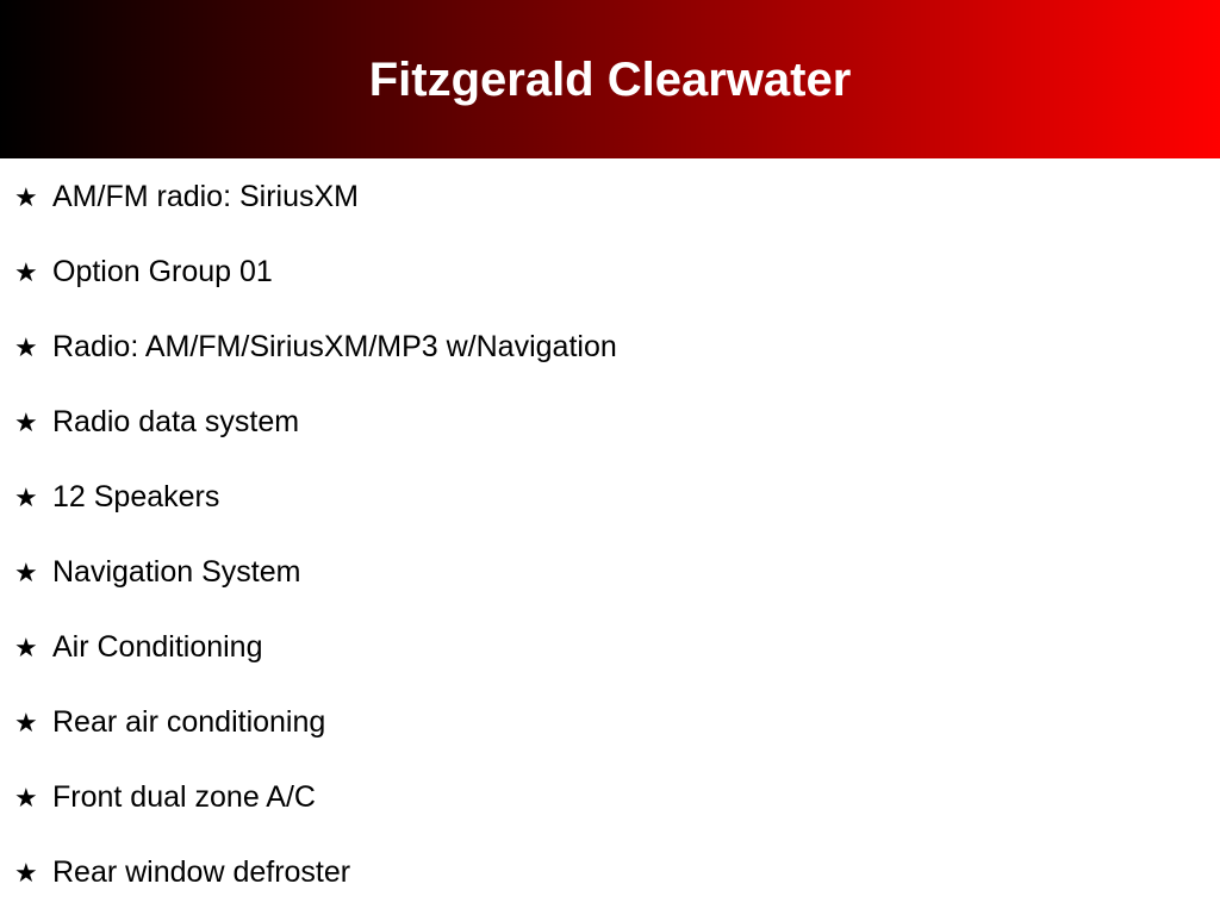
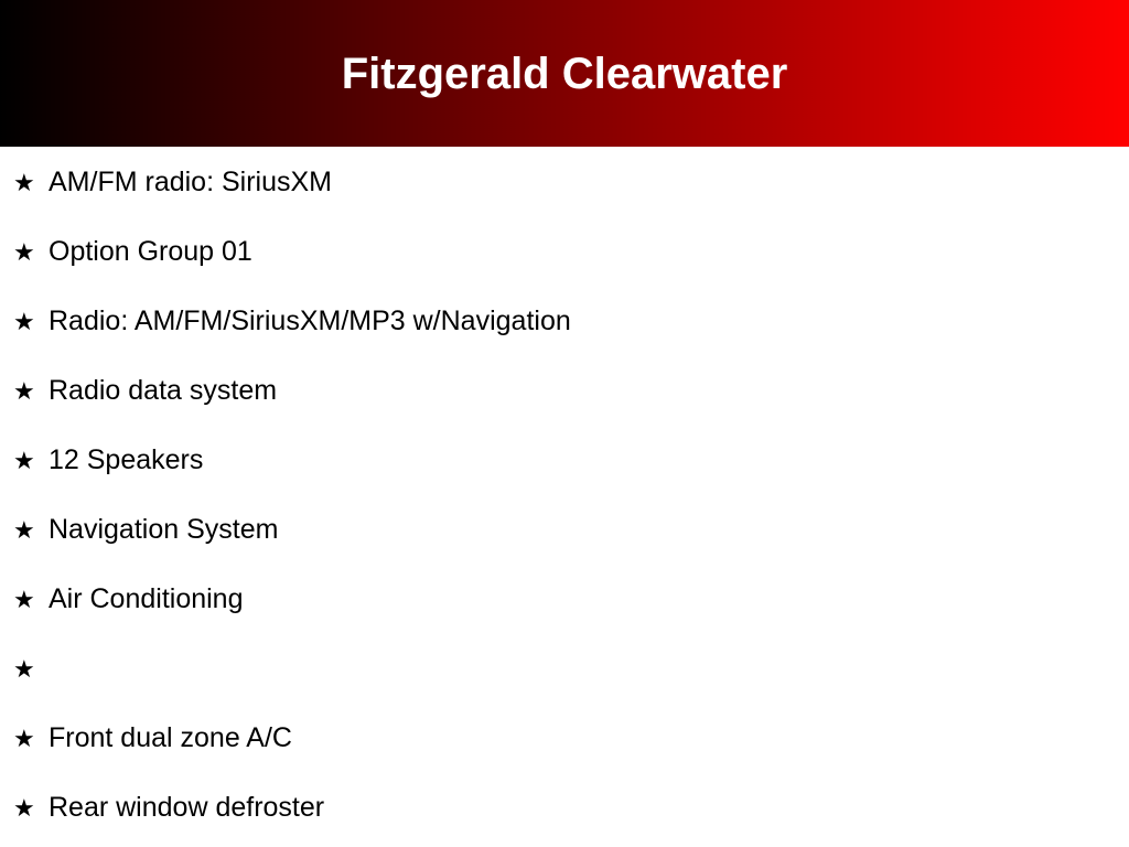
  Fitzgerald Clearwater
  ★
  AM/FM radio: SiriusXM
  ★
  Option Group 01
  ★
  Radio: AM/FM/SiriusXM/MP3 w/Navigation
  ★
  Radio data system
  ★
  12 Speakers
  ★
  Navigation System
  ★
  Air Conditioning
  ★
- Rear air conditioning
  ★
  Front dual zone A/C
  ★
  Rear window defroster
